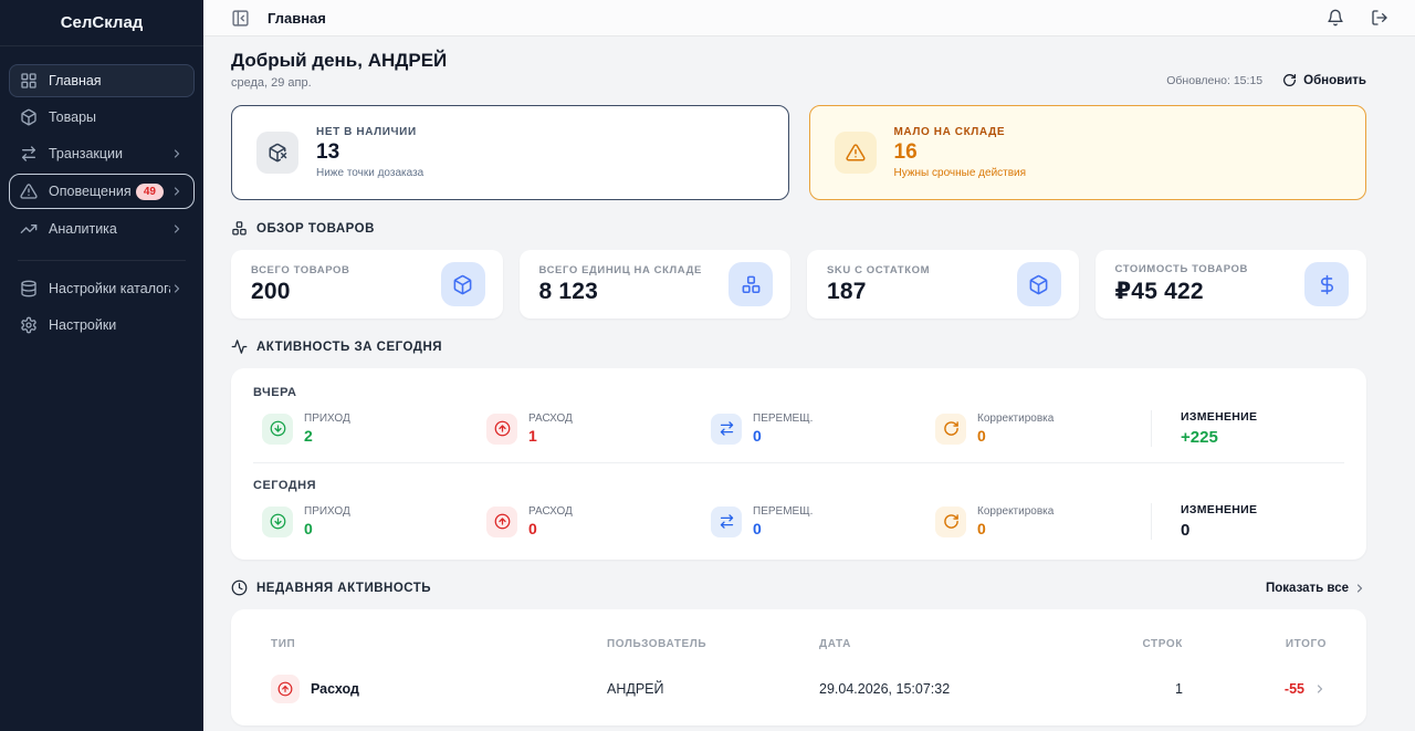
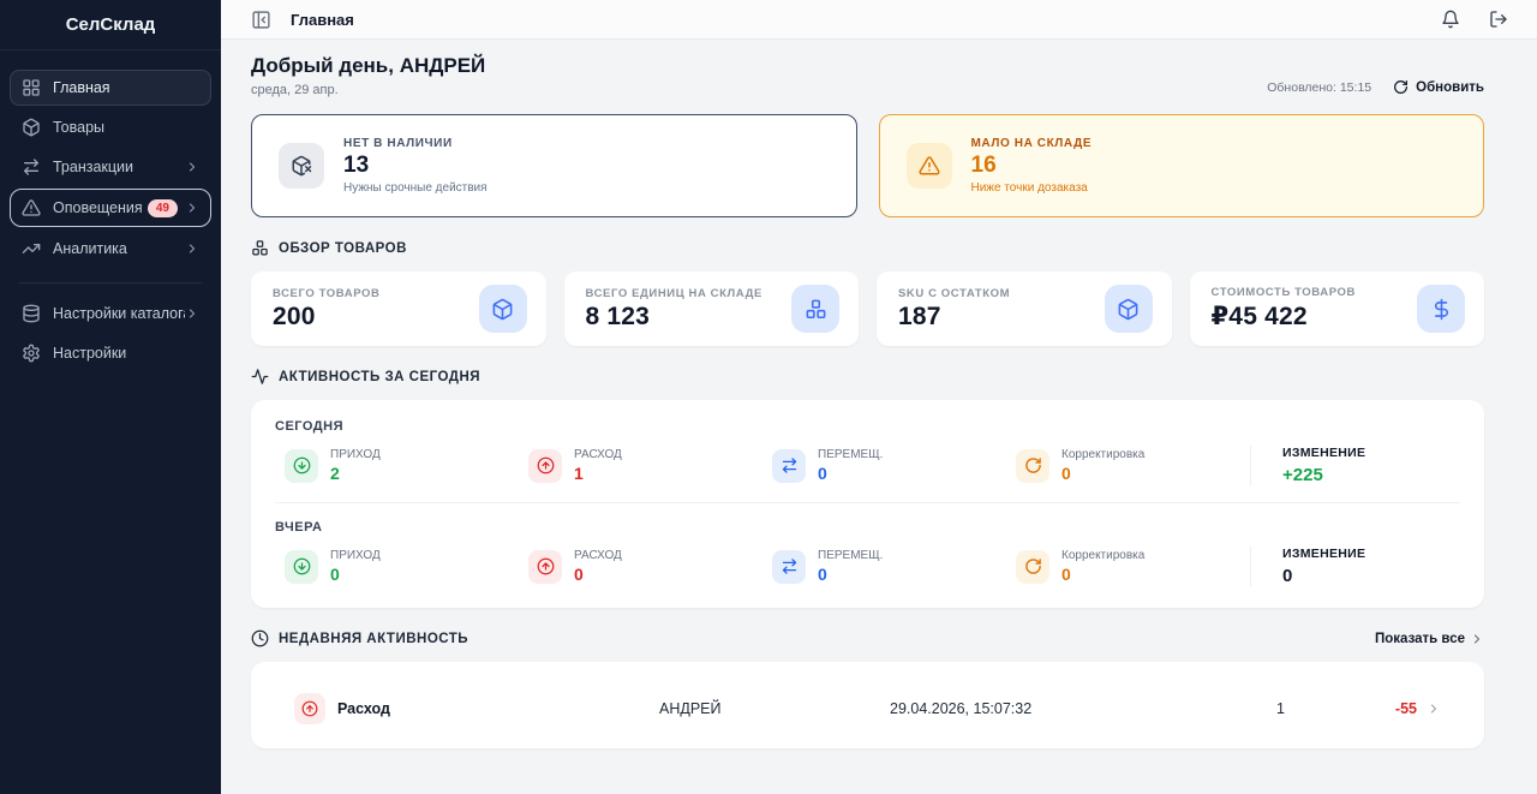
  СелСклад
  Главная
  Товары
  Транзакции
  Оповещения
  49
  Аналитика
  Настройки каталог
  Настройки
  Главная
  Добрый день, АНДРЕЙ
  среда, 29 апр.
  Обновлено: 15:15
  Обновить
  НЕТ В НАЛИЧИИ
  13
- Ниже точки дозаказа
+ Нужны срочные действия
  МАЛО НА СКЛАДЕ
  16
- Нужны срочные действия
+ Ниже точки дозаказа
  ОБЗОР ТОВАРОВ
  ВСЕГО ТОВАРОВ
  200
  ВСЕГО ЕДИНИЦ НА СКЛАДЕ
  8 123
  SKU С ОСТАТКОМ
  187
  СТОИМОСТЬ ТОВАРОВ
  ₽45 422
  АКТИВНОСТЬ ЗА СЕГОДНЯ
- ВЧЕРА
+ СЕГОДНЯ
  ПРИХОД
  2
  РАСХОД
  1
  ПЕРЕМЕЩ.
  0
  Корректировка
  0
  ИЗМЕНЕНИЕ
  +225
- СЕГОДНЯ
+ ВЧЕРА
  ПРИХОД
  0
  РАСХОД
  0
  ПЕРЕМЕЩ.
  0
  Корректировка
  0
  ИЗМЕНЕНИЕ
  0
  НЕДАВНЯЯ АКТИВНОСТЬ
  Показать все
- ТИП
- ПОЛЬЗОВАТЕЛЬ
- ДАТА
- СТРОК
- ИТОГО
  Расход
  АНДРЕЙ
  29.04.2026, 15:07:32
  1
  -55
